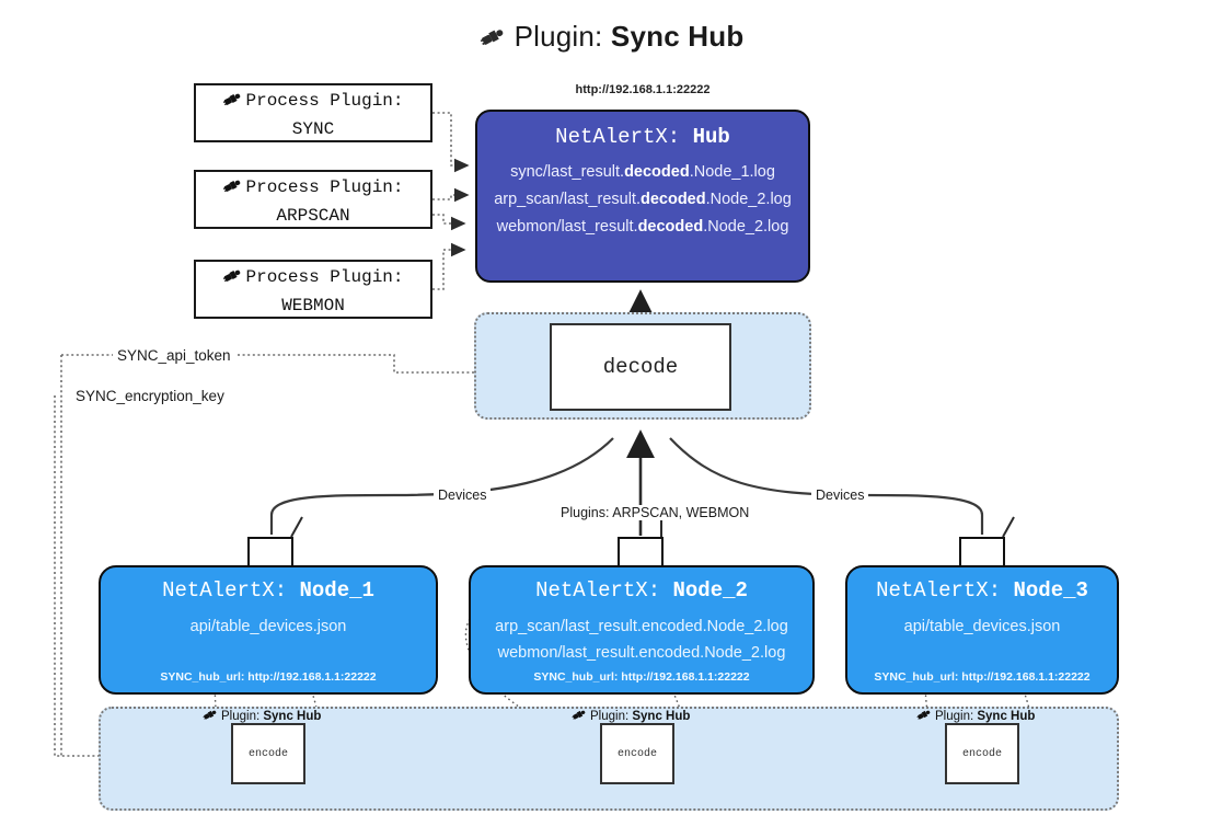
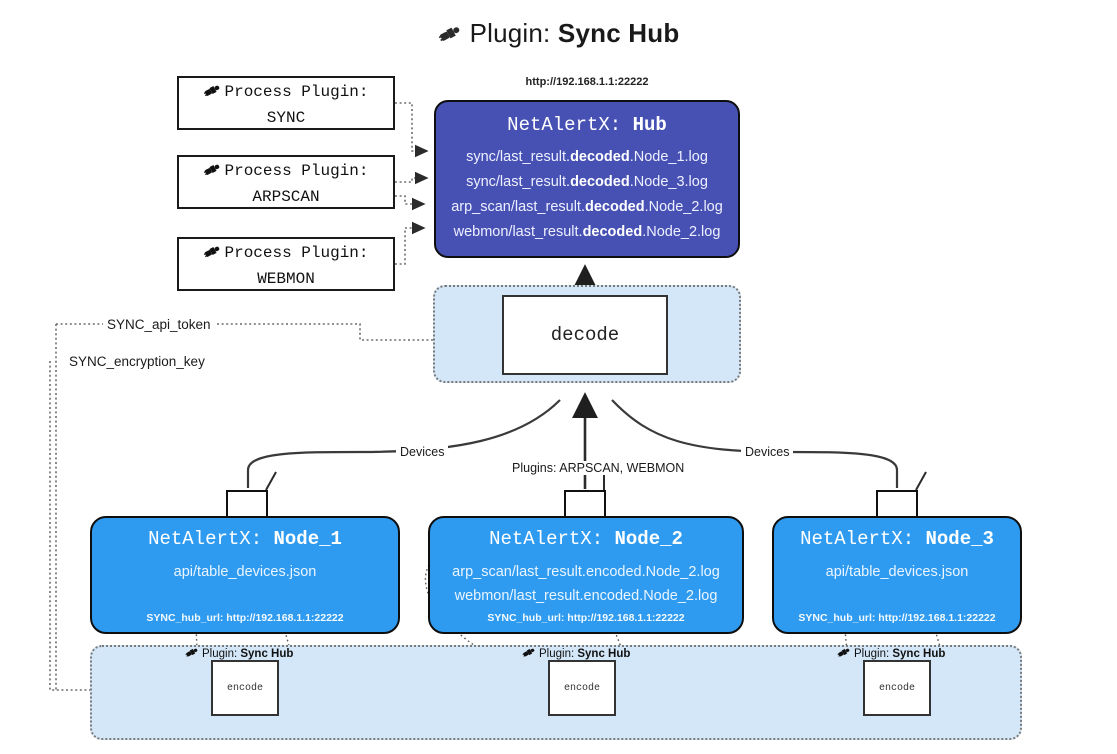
  Plugin: Sync Hub
  http://192.168.1.1:22222
  Process Plugin:
  SYNC
  Process Plugin:
  ARPSCAN
  Process Plugin:
  WEBMON
  NetAlertX: Hub
  sync/last_result.decoded.Node_1.log
+ sync/last_result.decoded.Node_3.log
  arp_scan/last_result.decoded.Node_2.log
  webmon/last_result.decoded.Node_2.log
  decode
  SYNC_api_token
  SYNC_encryption_key
  Devices
  Plugins: ARPSCAN, WEBMON
  Devices
  NetAlertX: Node_1
  api/table_devices.json
  SYNC_hub_url: http://192.168.1.1:22222
  NetAlertX: Node_2
  arp_scan/last_result.encoded.Node_2.log
  webmon/last_result.encoded.Node_2.log
  SYNC_hub_url: http://192.168.1.1:22222
  NetAlertX: Node_3
  api/table_devices.json
  SYNC_hub_url: http://192.168.1.1:22222
  Plugin: Sync Hub
  encode
  Plugin: Sync Hub
  encode
  Plugin: Sync Hub
  encode
